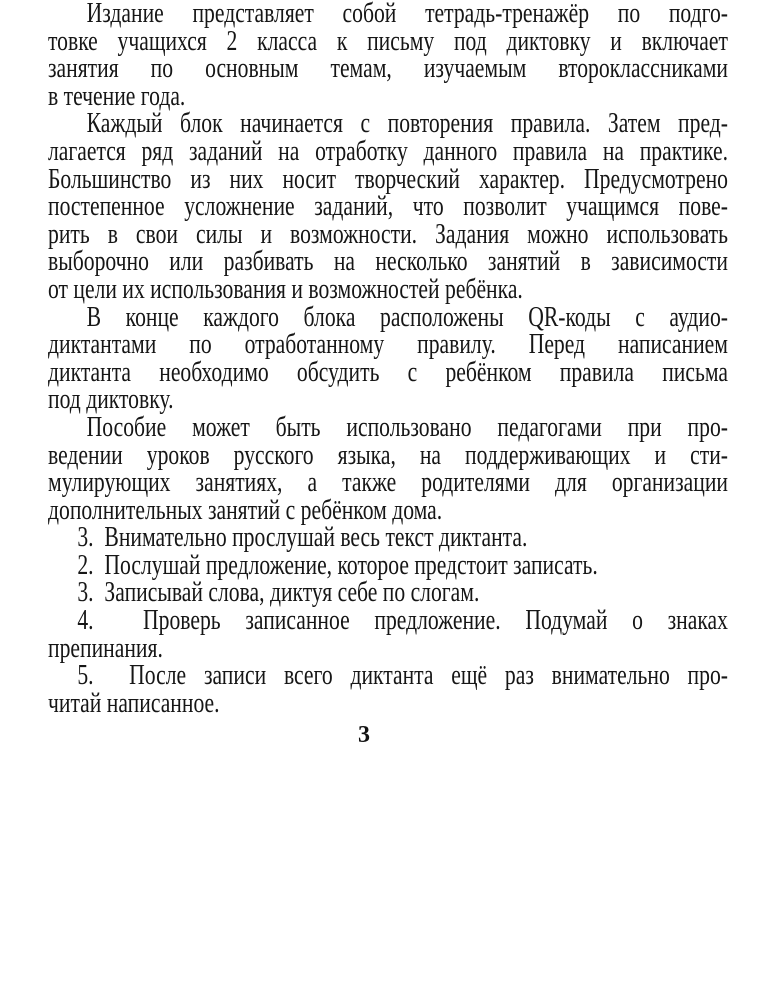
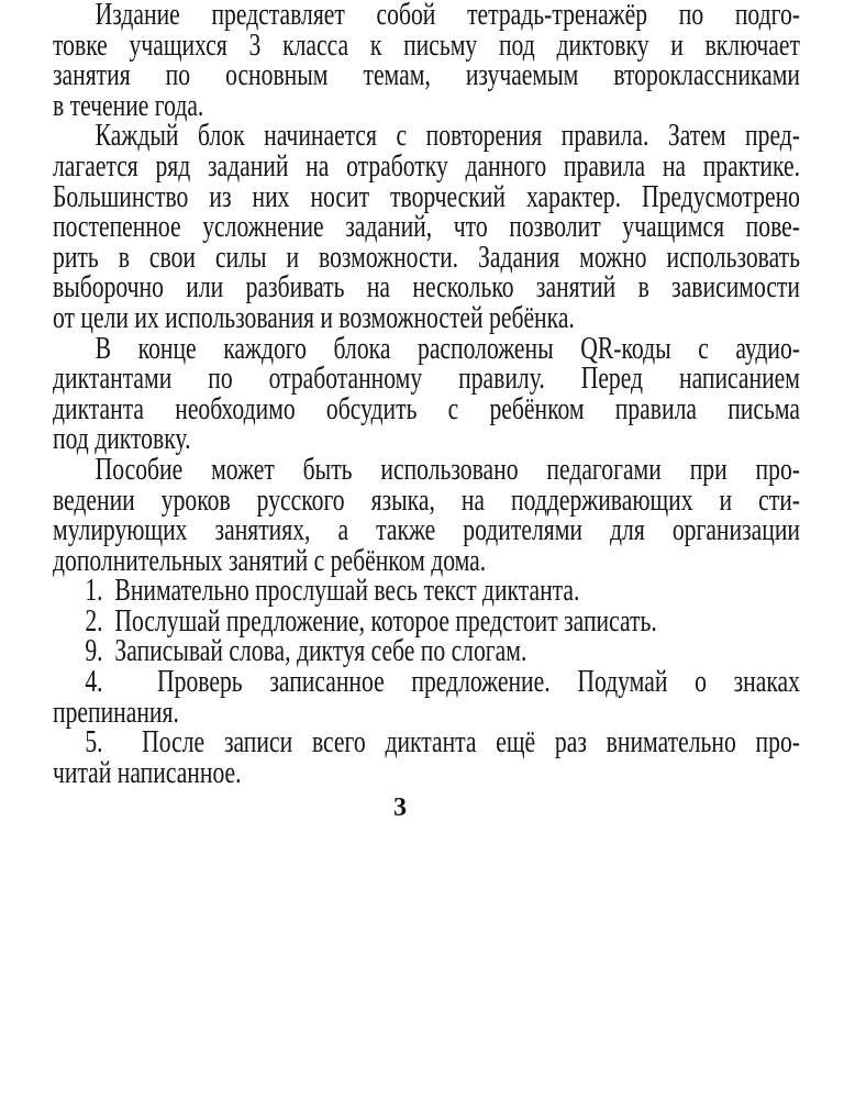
  Издание представляет собой тетрадь-тренажёр по подго-
- товке учащихся 2 класса к письму под диктовку и включает
+ товке учащихся 3 класса к письму под диктовку и включает
  занятия по основным темам, изучаемым второклассниками
  в течение года.
  Каждый блок начинается с повторения правила. Затем пред-
  лагается ряд заданий на отработку данного правила на практике.
  Большинство из них носит творческий характер. Предусмотрено
  постепенное усложнение заданий, что позволит учащимся пове-
  рить в свои силы и возможности. Задания можно использовать
  выборочно или разбивать на несколько занятий в зависимости
  от цели их использования и возможностей ребёнка.
  В конце каждого блока расположены QR-коды с аудио-
  диктантами по отработанному правилу. Перед написанием
  диктанта необходимо обсудить с ребёнком правила письма
  под диктовку.
  Пособие может быть использовано педагогами при про-
  ведении уроков русского языка, на поддерживающих и сти-
  мулирующих занятиях, а также родителями для организации
  дополнительных занятий с ребёнком дома.
- 3. Внимательно прослушай весь текст диктанта.
+ 1. Внимательно прослушай весь текст диктанта.
  2. Послушай предложение, которое предстоит записать.
- 3. Записывай слова, диктуя себе по слогам.
+ 9. Записывай слова, диктуя себе по слогам.
  4. Проверь записанное предложение. Подумай о знаках
  препинания.
  5. После записи всего диктанта ещё раз внимательно про-
  читай написанное.
  3
